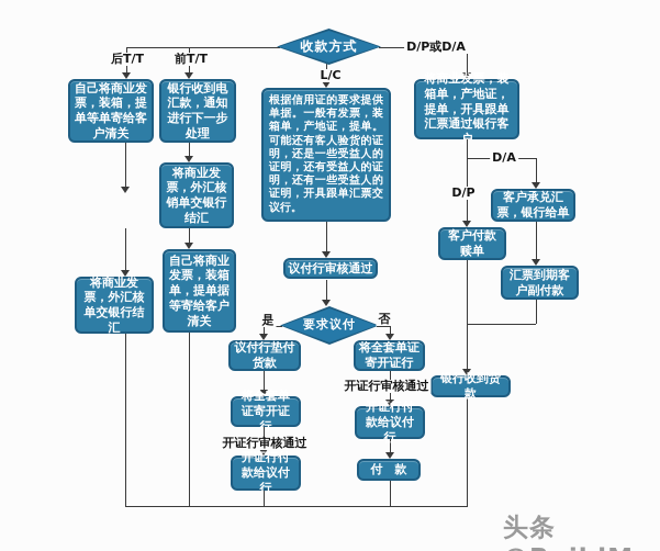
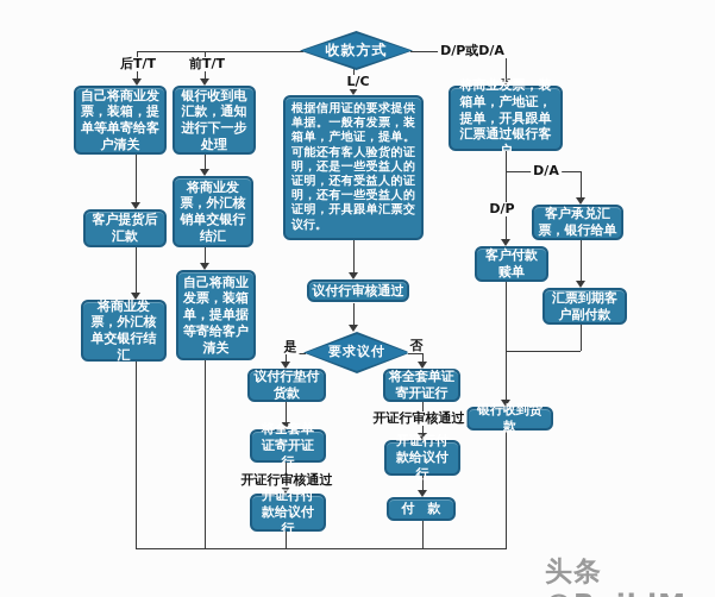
  收款方式
  要求议付
  自己将商业发票，装箱，提单等单寄给客户清关
+ 客户提货后汇款
  将商业发票，外汇核单交银行结汇
  银行收到电汇款，通知进行下一步处理
  将商业发票，外汇核销单交银行结汇
  自己将商业发票，装箱单，提单据等寄给客户清关
  根据信用证的要求提供单据。一般有发票，装箱单，产地证，提单。可能还有客人验货的证明，还是一些受益人的证明，还有受益人的证明，还有一些受益人的证明，开具跟单汇票交议行。
  议付行审核通过
  议付行垫付货款
  将全套单证寄开证行
  开证行付款给议付行
  将全套单证寄开证行
  开证行付款给议付行
  付 款
  将商业发票，装箱单，产地证，提单，开具跟单汇票通过银行客户
  客户承兑汇票，银行给单
  客户付款赎单
  汇票到期客户副付款
  银行收到货款
  后T/T
  前T/T
  L/C
  D/P或D/A
  D/A
  D/P
  是
  否
  开证行审核通过
  开证行审核通过
